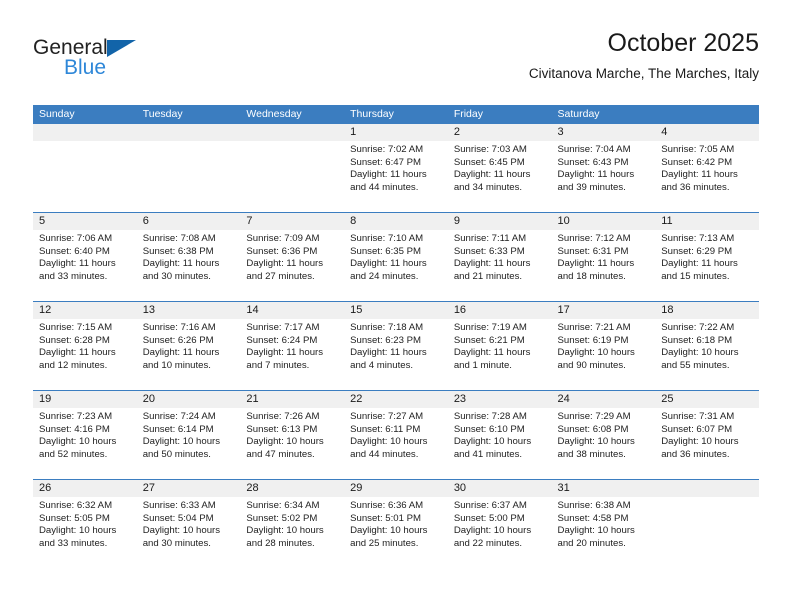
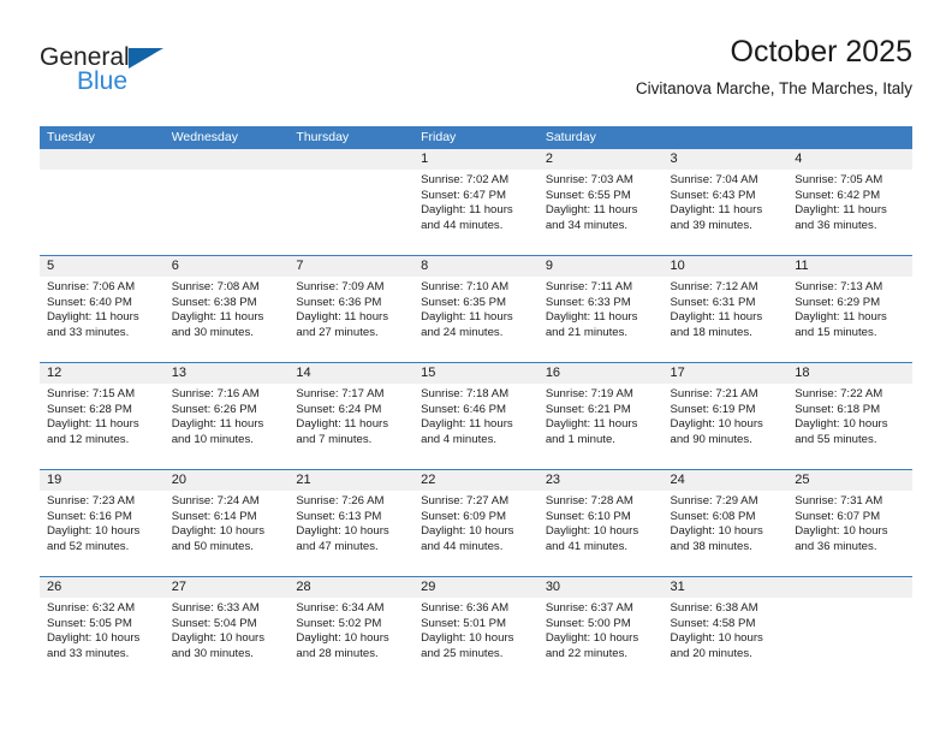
  General
  Blue
  October 2025
  Civitanova Marche, The Marches, Italy
- Sunday
  Tuesday
  Wednesday
  Thursday
  Friday
  Saturday
  1
  Sunrise: 7:02 AM
  Sunset: 6:47 PM
  Daylight: 11 hours
  and 44 minutes.
  2
  Sunrise: 7:03 AM
- Sunset: 6:45 PM
+ Sunset: 6:55 PM
  Daylight: 11 hours
  and 34 minutes.
  3
  Sunrise: 7:04 AM
  Sunset: 6:43 PM
  Daylight: 11 hours
  and 39 minutes.
  4
  Sunrise: 7:05 AM
  Sunset: 6:42 PM
  Daylight: 11 hours
  and 36 minutes.
  5
  Sunrise: 7:06 AM
  Sunset: 6:40 PM
  Daylight: 11 hours
  and 33 minutes.
  6
  Sunrise: 7:08 AM
  Sunset: 6:38 PM
  Daylight: 11 hours
  and 30 minutes.
  7
  Sunrise: 7:09 AM
  Sunset: 6:36 PM
  Daylight: 11 hours
  and 27 minutes.
  8
  Sunrise: 7:10 AM
  Sunset: 6:35 PM
  Daylight: 11 hours
  and 24 minutes.
  9
  Sunrise: 7:11 AM
  Sunset: 6:33 PM
  Daylight: 11 hours
  and 21 minutes.
  10
  Sunrise: 7:12 AM
  Sunset: 6:31 PM
  Daylight: 11 hours
  and 18 minutes.
  11
  Sunrise: 7:13 AM
  Sunset: 6:29 PM
  Daylight: 11 hours
  and 15 minutes.
  12
  Sunrise: 7:15 AM
  Sunset: 6:28 PM
  Daylight: 11 hours
  and 12 minutes.
  13
  Sunrise: 7:16 AM
  Sunset: 6:26 PM
  Daylight: 11 hours
  and 10 minutes.
  14
  Sunrise: 7:17 AM
  Sunset: 6:24 PM
  Daylight: 11 hours
  and 7 minutes.
  15
  Sunrise: 7:18 AM
- Sunset: 6:23 PM
+ Sunset: 6:46 PM
  Daylight: 11 hours
  and 4 minutes.
  16
  Sunrise: 7:19 AM
  Sunset: 6:21 PM
  Daylight: 11 hours
  and 1 minute.
  17
  Sunrise: 7:21 AM
  Sunset: 6:19 PM
  Daylight: 10 hours
  and 90 minutes.
  18
  Sunrise: 7:22 AM
  Sunset: 6:18 PM
  Daylight: 10 hours
  and 55 minutes.
  19
  Sunrise: 7:23 AM
- Sunset: 4:16 PM
+ Sunset: 6:16 PM
  Daylight: 10 hours
  and 52 minutes.
  20
  Sunrise: 7:24 AM
  Sunset: 6:14 PM
  Daylight: 10 hours
  and 50 minutes.
  21
  Sunrise: 7:26 AM
  Sunset: 6:13 PM
  Daylight: 10 hours
  and 47 minutes.
  22
  Sunrise: 7:27 AM
- Sunset: 6:11 PM
+ Sunset: 6:09 PM
  Daylight: 10 hours
  and 44 minutes.
  23
  Sunrise: 7:28 AM
  Sunset: 6:10 PM
  Daylight: 10 hours
  and 41 minutes.
  24
  Sunrise: 7:29 AM
  Sunset: 6:08 PM
  Daylight: 10 hours
  and 38 minutes.
  25
  Sunrise: 7:31 AM
  Sunset: 6:07 PM
  Daylight: 10 hours
  and 36 minutes.
  26
  Sunrise: 6:32 AM
  Sunset: 5:05 PM
  Daylight: 10 hours
  and 33 minutes.
  27
  Sunrise: 6:33 AM
  Sunset: 5:04 PM
  Daylight: 10 hours
  and 30 minutes.
  28
  Sunrise: 6:34 AM
  Sunset: 5:02 PM
  Daylight: 10 hours
  and 28 minutes.
  29
  Sunrise: 6:36 AM
  Sunset: 5:01 PM
  Daylight: 10 hours
  and 25 minutes.
  30
  Sunrise: 6:37 AM
  Sunset: 5:00 PM
  Daylight: 10 hours
  and 22 minutes.
  31
  Sunrise: 6:38 AM
  Sunset: 4:58 PM
  Daylight: 10 hours
  and 20 minutes.
